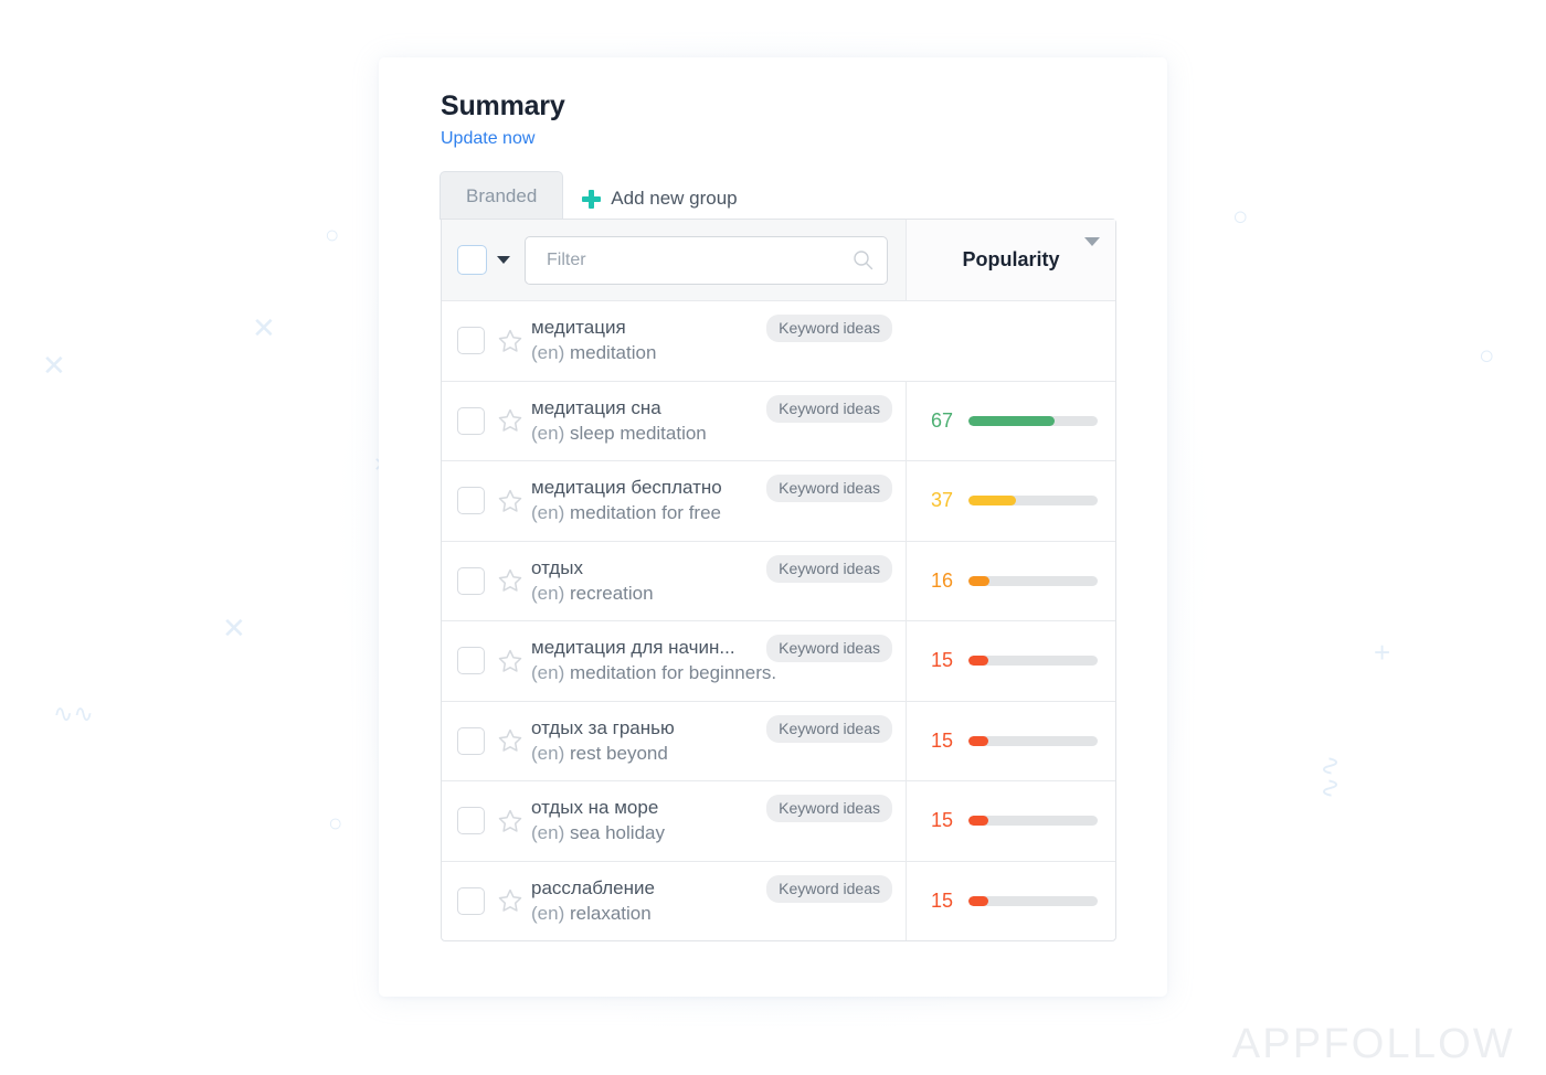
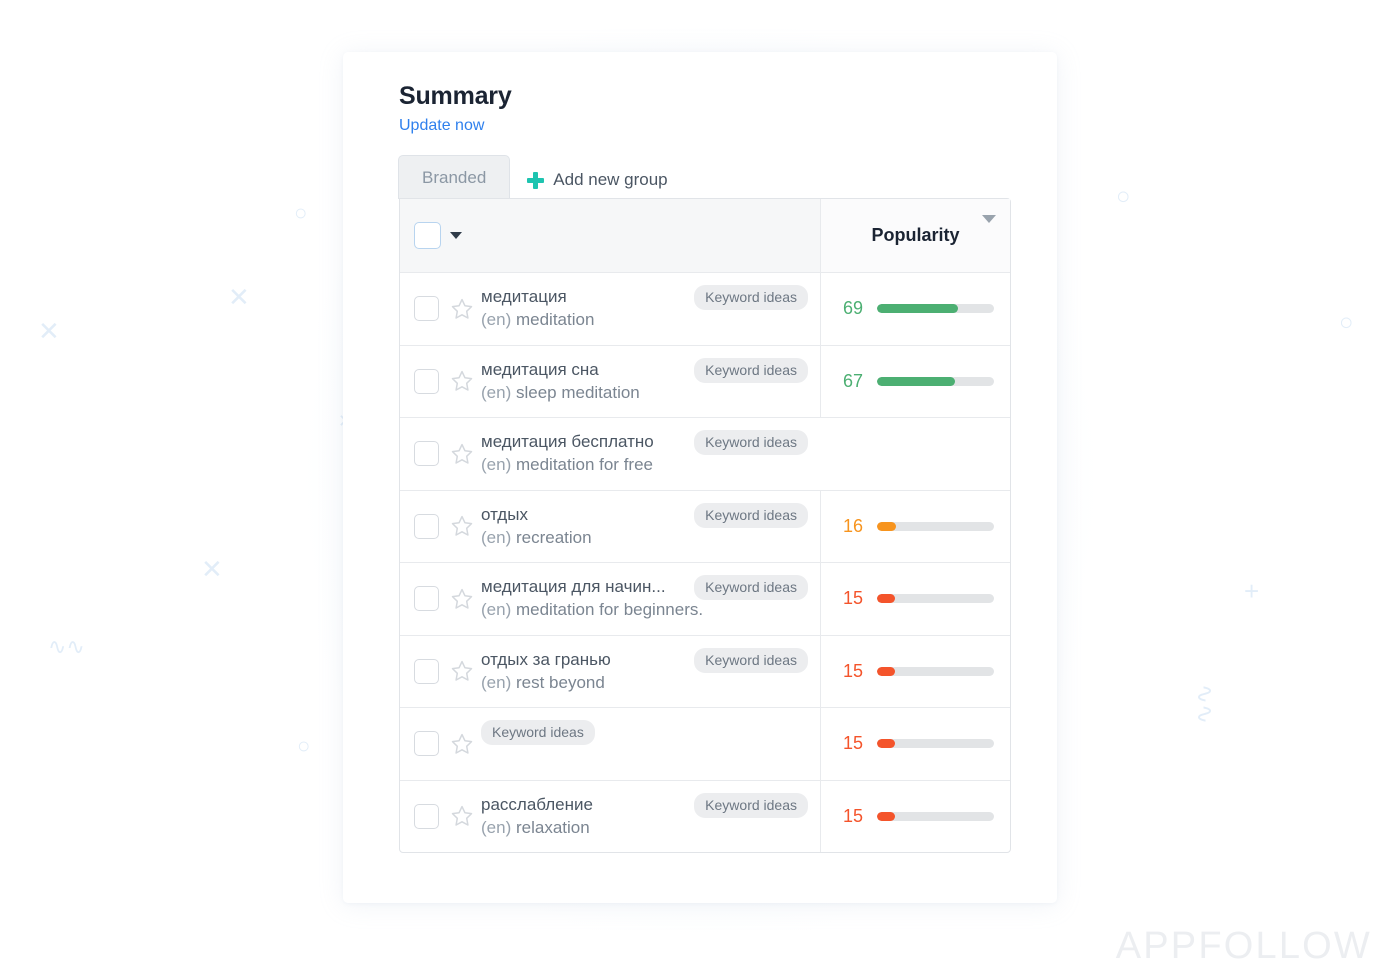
  ○
  ✕
  ✕
  ✕
  ∿∿
  ○
  ○
  ○
  +
  Summary
  Update now
  Branded
  Add new group
- Filter
  Popularity
  медитация
  (en) meditation
  Keyword ideas
+ 69
  медитация сна
  (en) sleep meditation
  Keyword ideas
  67
  медитация бесплатно
  (en) meditation for free
  Keyword ideas
- 37
  отдых
  (en) recreation
  Keyword ideas
  16
  медитация для начин...
  (en) meditation for beginners.
  Keyword ideas
  15
  отдых за гранью
  (en) rest beyond
  Keyword ideas
  15
- отдых на море
- (en) sea holiday
  Keyword ideas
  15
  расслабление
  (en) relaxation
  Keyword ideas
  15
